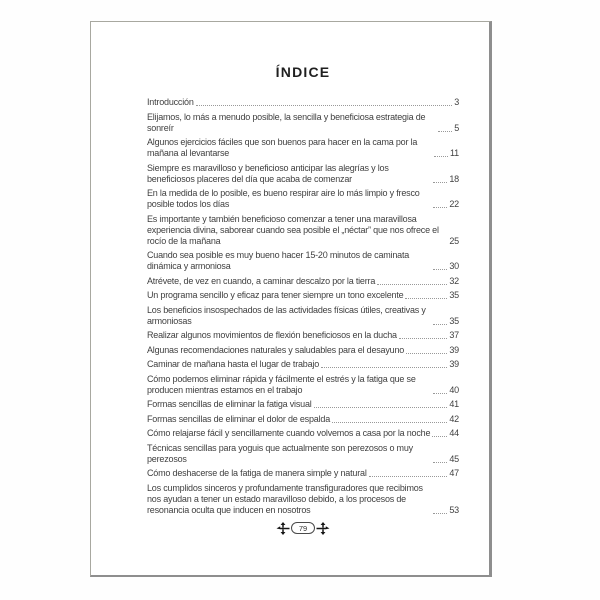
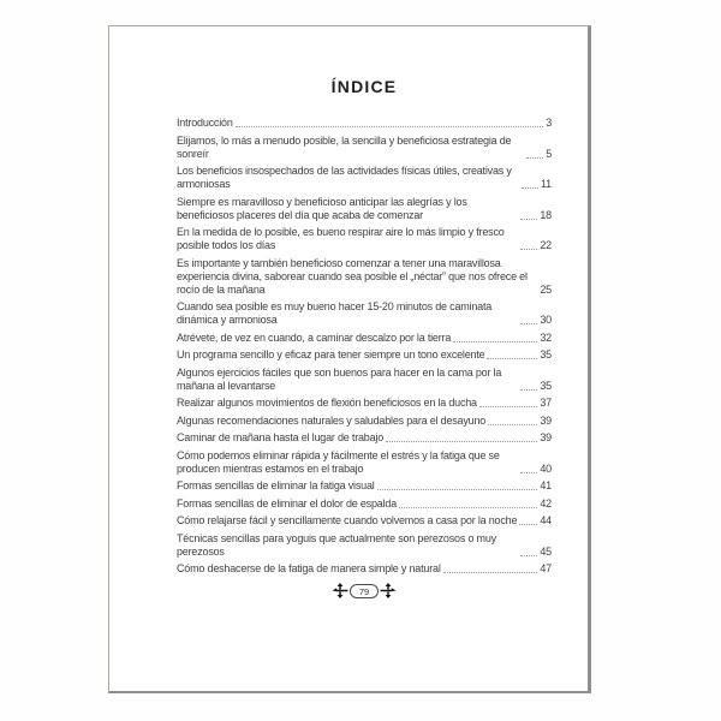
  ÍNDICE
  Introducción
  3
  Elijamos, lo más a menudo posible, la sencilla y beneficiosa estrategia de sonreír
  5
- Algunos ejercicios fáciles que son buenos para hacer en la cama por la mañana al levantarse
+ Los beneficios insospechados de las actividades físicas útiles, creativas y armoniosas
  11
  Siempre es maravilloso y beneficioso anticipar las alegrías y los beneficiosos placeres del día que acaba de comenzar
  18
  En la medida de lo posible, es bueno respirar aire lo más limpio y fresco posible todos los días
  22
  Es importante y también beneficioso comenzar a tener una maravillosa experiencia divina, saborear cuando sea posible el „néctar” que nos ofrece el rocío de la mañana
  25
  Cuando sea posible es muy bueno hacer 15-20 minutos de caminata dinámica y armoniosa
  30
  Atrévete, de vez en cuando, a caminar descalzo por la tierra
  32
  Un programa sencillo y eficaz para tener siempre un tono excelente
  35
- Los beneficios insospechados de las actividades físicas útiles, creativas y armoniosas
+ Algunos ejercicios fáciles que son buenos para hacer en la cama por la mañana al levantarse
  35
  Realizar algunos movimientos de flexión beneficiosos en la ducha
  37
  Algunas recomendaciones naturales y saludables para el desayuno
  39
  Caminar de mañana hasta el lugar de trabajo
  39
  Cómo podemos eliminar rápida y fácilmente el estrés y la fatiga que se producen mientras estamos en el trabajo
  40
  Formas sencillas de eliminar la fatiga visual
  41
  Formas sencillas de eliminar el dolor de espalda
  42
  Cómo relajarse fácil y sencillamente cuando volvemos a casa por la noche
  44
  Técnicas sencillas para yoguis que actualmente son perezosos o muy perezosos
  45
  Cómo deshacerse de la fatiga de manera simple y natural
  47
- Los cumplidos sinceros y profundamente transfiguradores que recibimos nos ayudan a tener un estado maravilloso debido, a los procesos de resonancia oculta que inducen en nosotros
- 53
  79
